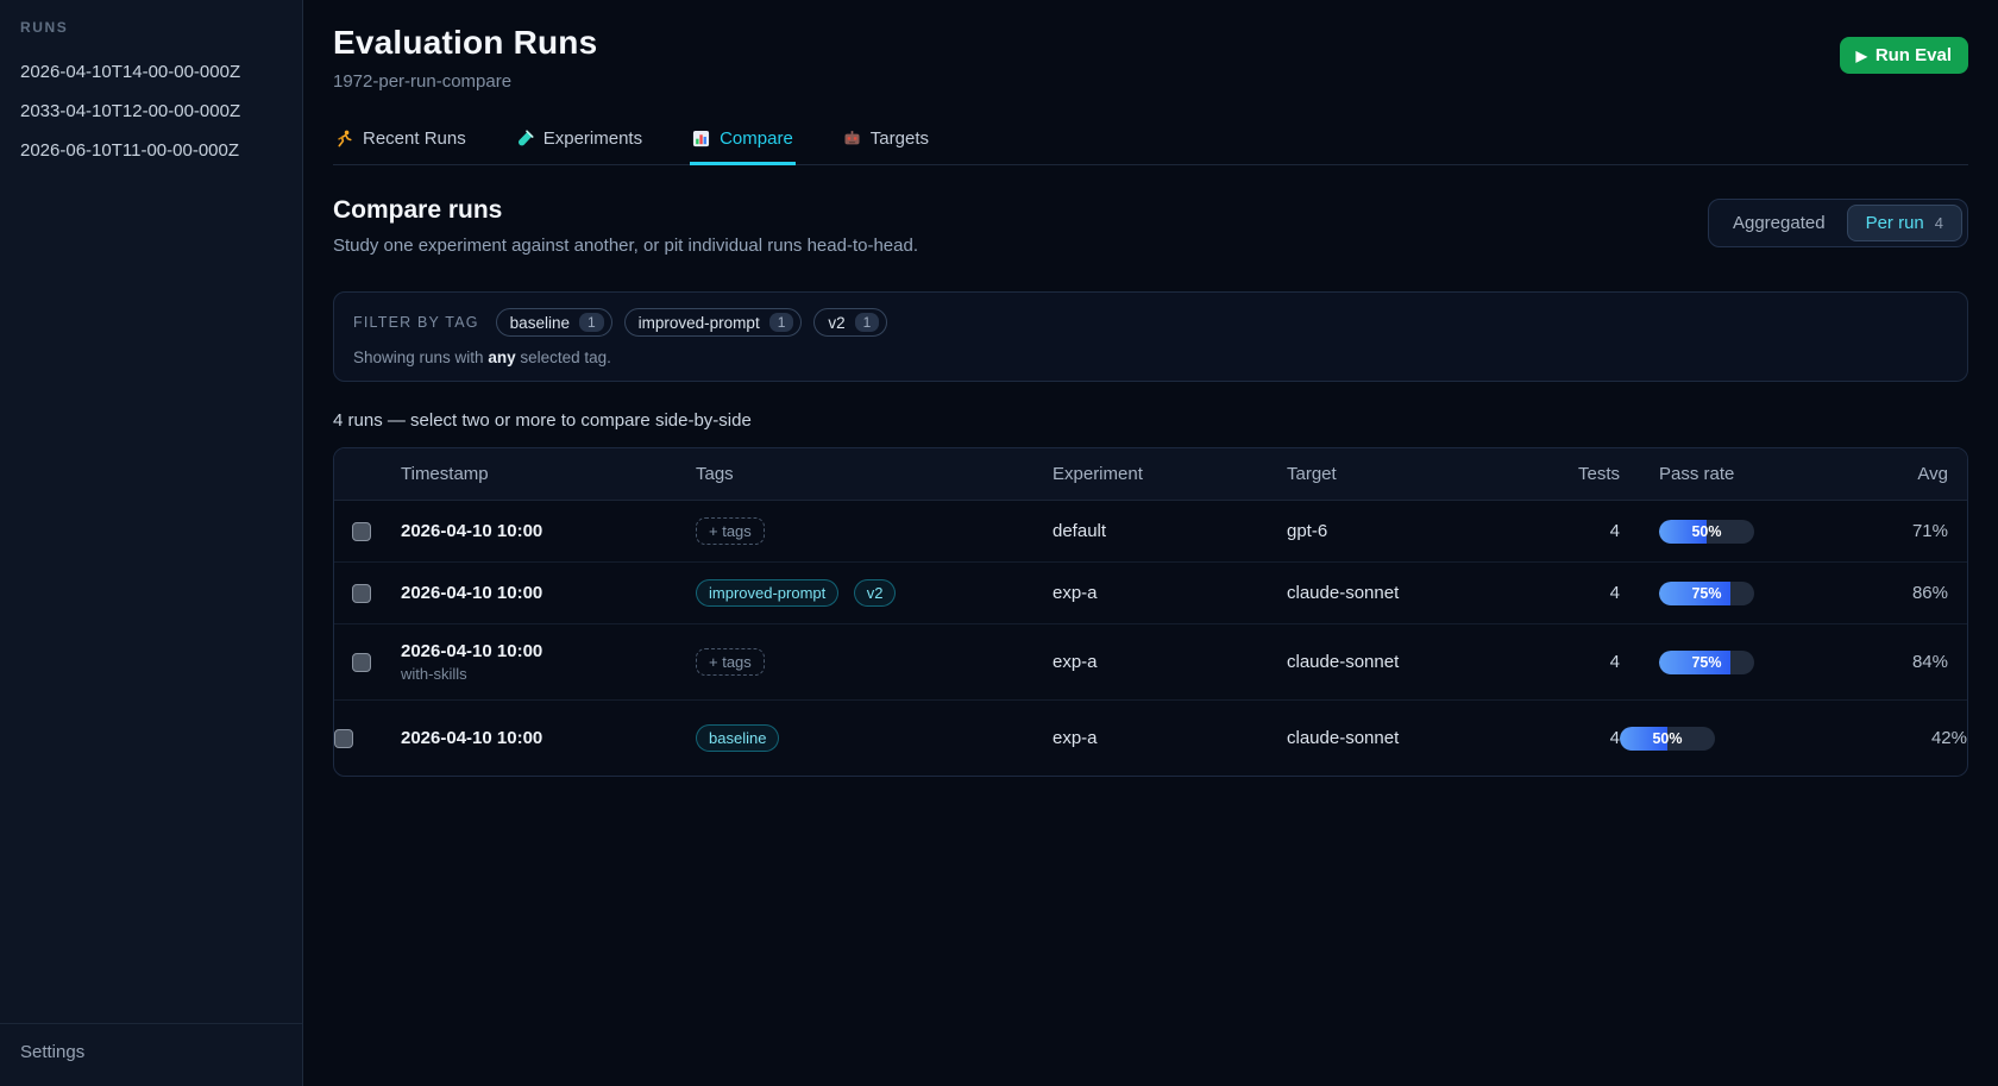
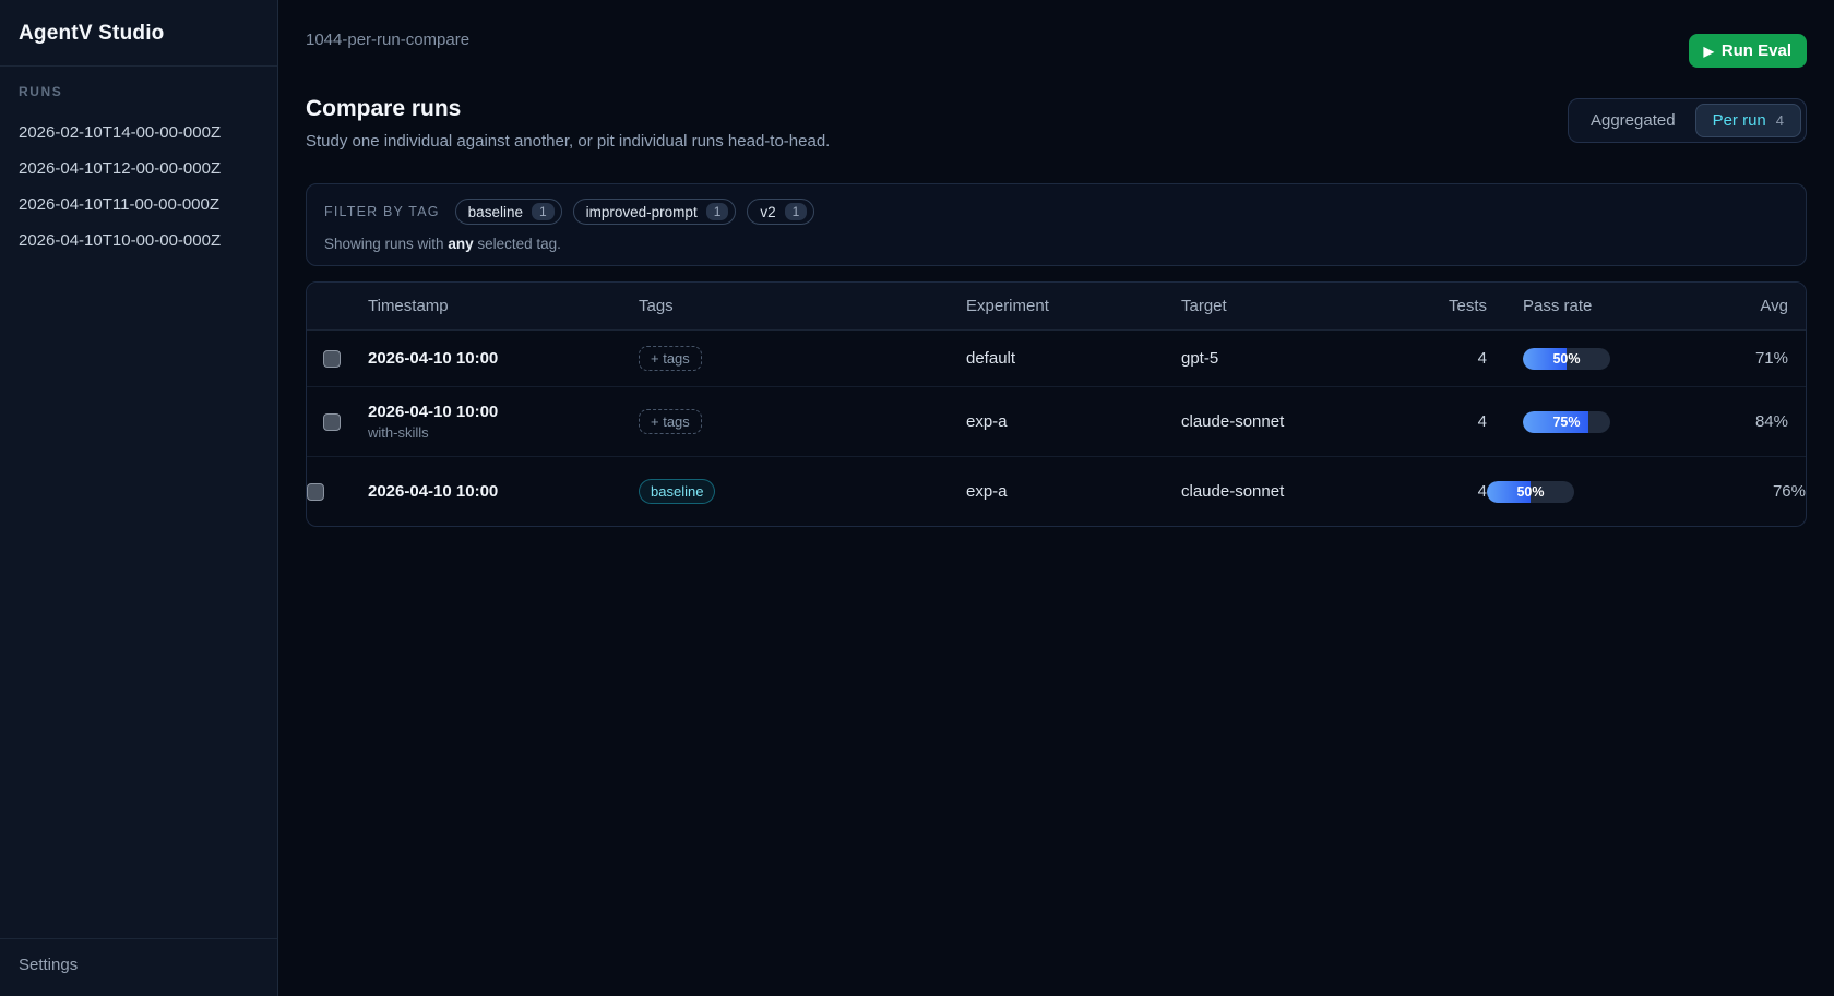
+ AgentV Studio
  RUNS
- 2026-04-10T14-00-00-000Z
+ 2026-02-10T14-00-00-000Z
- 2033-04-10T12-00-00-000Z
+ 2026-04-10T12-00-00-000Z
- 2026-06-10T11-00-00-000Z
+ 2026-04-10T11-00-00-000Z
+ 2026-04-10T10-00-00-000Z
  Settings
- Evaluation Runs
- 1972-per-run-compare
+ 1044-per-run-compare
  ▶
  Run Eval
- Recent Runs
- Experiments
- Compare
- Targets
  Compare runs
- Study one experiment against another, or pit individual runs head-to-head.
+ Study one individual against another, or pit individual runs head-to-head.
  Aggregated
  Per run
  4
  FILTER BY TAG
  baseline
  1
  improved-prompt
  1
  v2
  1
  Showing runs with any selected tag.
- 4 runs — select two or more to compare side-by-side
  	Timestamp	Tags	Experiment	Target	Tests	Pass rate	Avg
- 	2026-04-10 10:00	+ tags	default	gpt-6	4	50%	71%
+ 	2026-04-10 10:00	+ tags	default	gpt-5	4	50%	71%
- 	2026-04-10 10:00	improved-prompt v2	exp-a	claude-sonnet	4	75%	86%
  	2026-04-10 10:00 with-skills	+ tags	exp-a	claude-sonnet	4	75%	84%
- 	2026-04-10 10:00	baseline	exp-a	claude-sonnet	4	50%	42%
+ 	2026-04-10 10:00	baseline	exp-a	claude-sonnet	4	50%	76%
